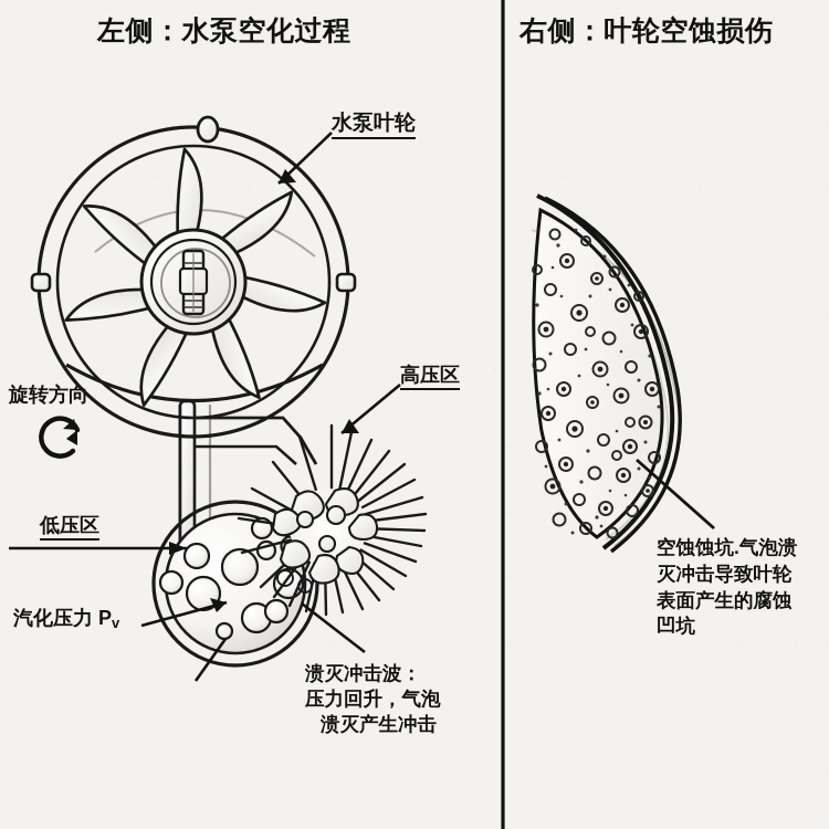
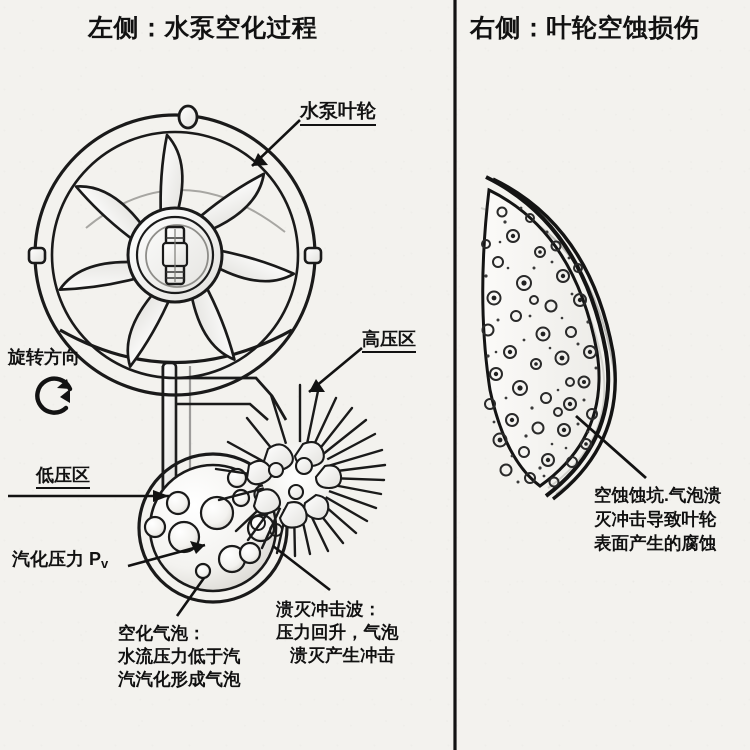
  左侧：水泵空化过程
  右侧：叶轮空蚀损伤
  水泵叶轮
  高压区
  旋转方向
  低压区
  汽化压力 Pv
+ 空化气泡：
+ 水流压力低于汽
+ 汽汽化形成气泡
  溃灭冲击波：
  压力回升，气泡
  溃灭产生冲击
  空蚀蚀坑.气泡溃
  灭冲击导致叶轮
  表面产生的腐蚀
- 凹坑
